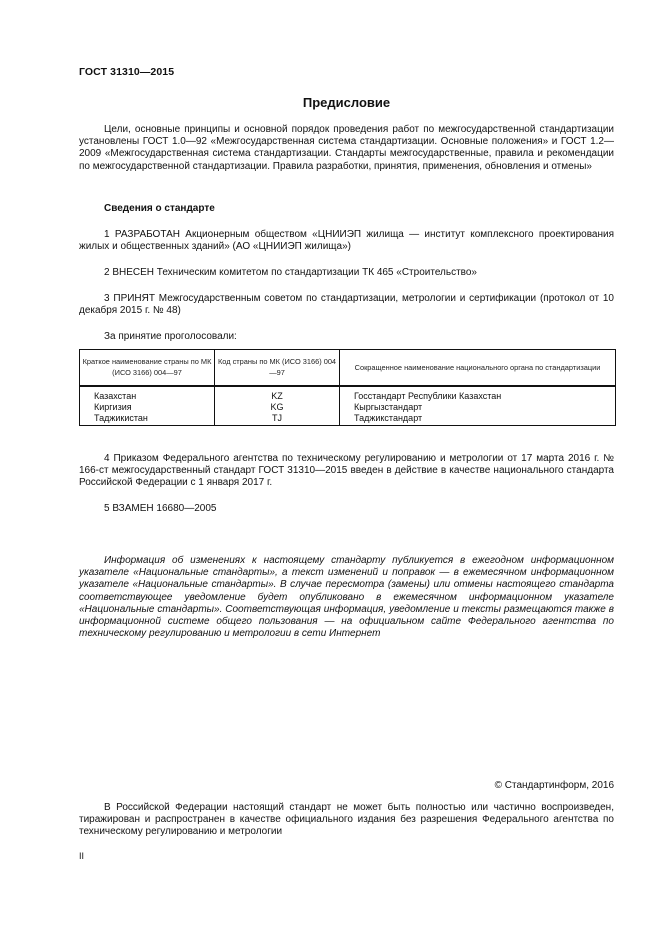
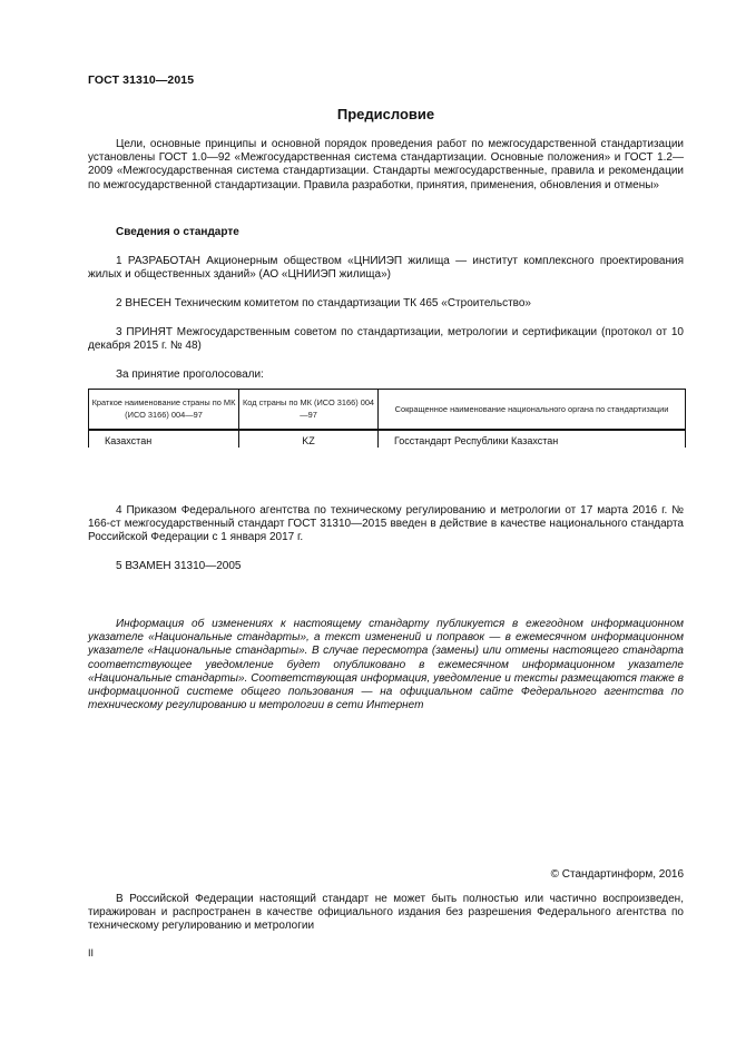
  ГОСТ 31310—2015
  Предисловие
  Цели, основные принципы и основной порядок проведения работ по межгосударственной стандартизации установлены ГОСТ 1.0—92 «Межгосударственная система стандартизации. Основные положения» и ГОСТ 1.2—2009 «Межгосударственная система стандартизации. Стандарты межгосударственные, правила и рекомендации по межгосударственной стандартизации. Правила разработки, принятия, применения, обновления и отмены»
  Сведения о стандарте
  1 РАЗРАБОТАН Акционерным обществом «ЦНИИЭП жилища — институт комплексного проектирования жилых и общественных зданий» (АО «ЦНИИЭП жилища»)
  2 ВНЕСЕН Техническим комитетом по стандартизации ТК 465 «Строительство»
  3 ПРИНЯТ Межгосударственным советом по стандартизации, метрологии и сертификации (протокол от 10 декабря 2015 г. № 48)
  За принятие проголосовали:
  Краткое наименование страны по МК (ИСО 3166) 004—97	Код страны по МК (ИСО 3166) 004—97	Сокращенное наименование национального органа по стандартизации
  Казахстан	KZ	Госстандарт Республики Казахстан
- Киргизия	KG	Кыргызстандарт
- Таджикистан	TJ	Таджикстандарт
  4 Приказом Федерального агентства по техническому регулированию и метрологии от 17 марта 2016 г. № 166-ст межгосударственный стандарт ГОСТ 31310—2015 введен в действие в качестве национального стандарта Российской Федерации с 1 января 2017 г.
- 5 ВЗАМЕН 16680—2005
+ 5 ВЗАМЕН 31310—2005
  Информация об изменениях к настоящему стандарту публикуется в ежегодном информационном указателе «Национальные стандарты», а текст изменений и поправок — в ежемесячном информационном указателе «Национальные стандарты». В случае пересмотра (замены) или отмены настоящего стандарта соответствующее уведомление будет опубликовано в ежемесячном информационном указателе «Национальные стандарты». Соответствующая информация, уведомление и тексты размещаются также в информационной системе общего пользования — на официальном сайте Федерального агентства по техническому регулированию и метрологии в сети Интернет
  © Стандартинформ, 2016
  В Российской Федерации настоящий стандарт не может быть полностью или частично воспроизведен, тиражирован и распространен в качестве официального издания без разрешения Федерального агентства по техническому регулированию и метрологии
  II
